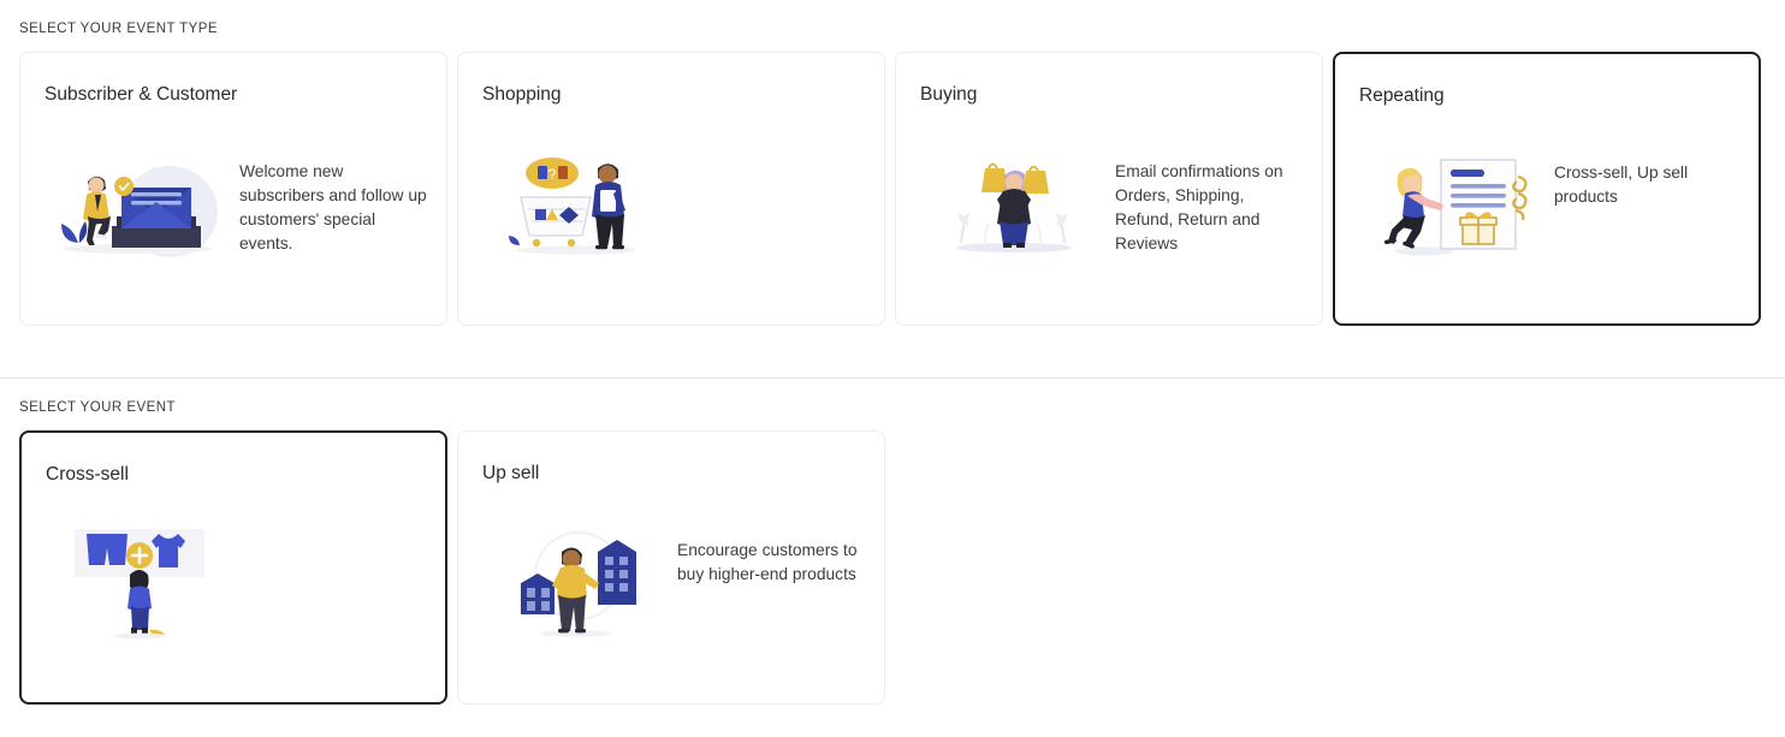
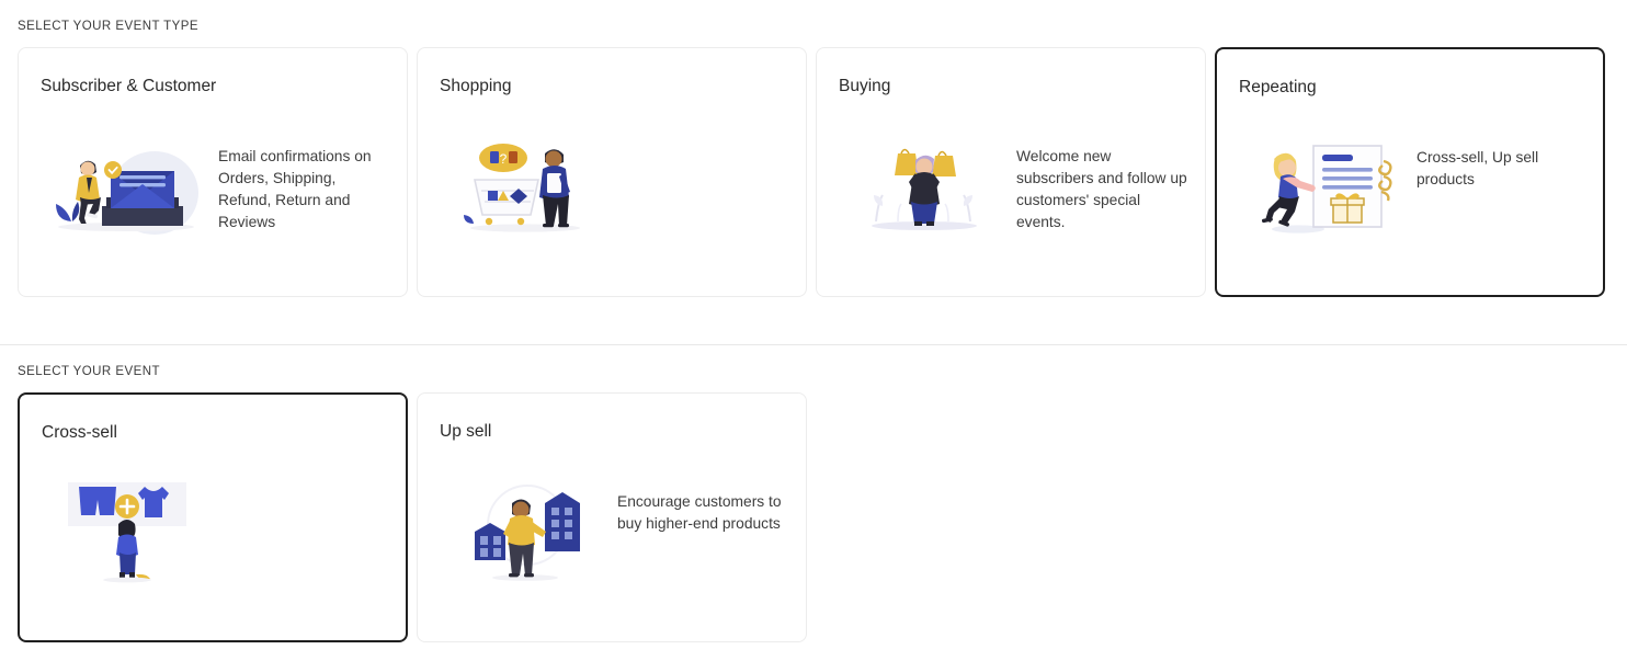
  SELECT YOUR EVENT TYPE
  Subscriber & Customer
- Welcome new subscribers and follow up customers' special events.
+ Email confirmations on Orders, Shipping, Refund, Return and Reviews
  Shopping
  ?
  Buying
- Email confirmations on Orders, Shipping, Refund, Return and Reviews
+ Welcome new subscribers and follow up customers' special events.
  Repeating
  Cross-sell, Up sell products
  SELECT YOUR EVENT
  Cross-sell
  Up sell
  Encourage customers to buy higher-end products
